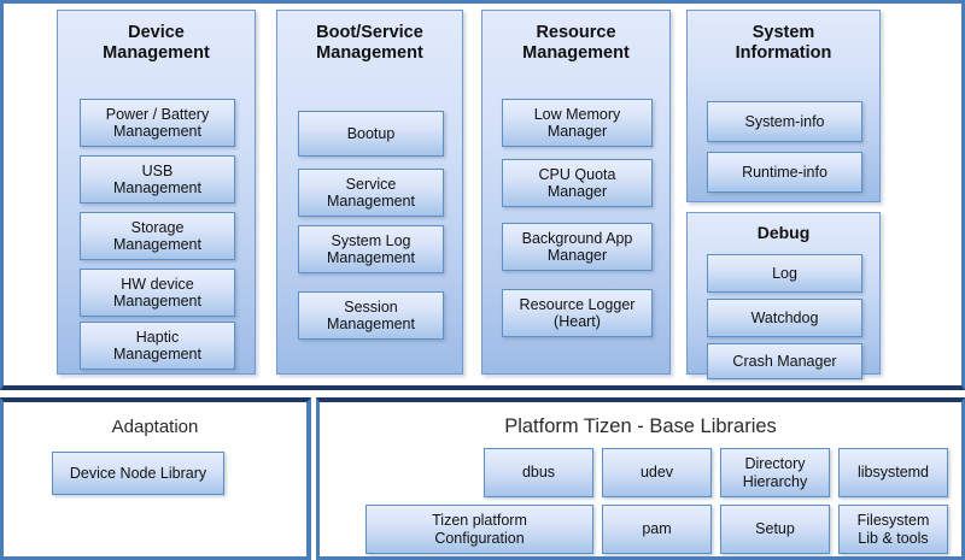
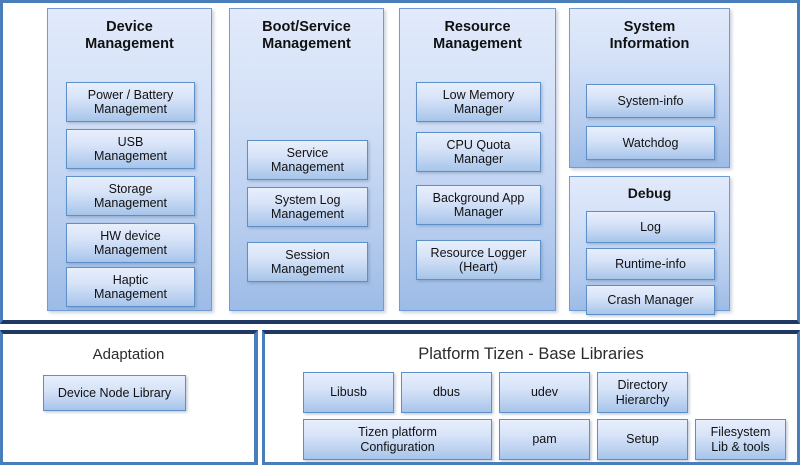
  Device
  Management
  Power / Battery
  Management
  USB
  Management
  Storage
  Management
  HW device
  Management
  Haptic
  Management
  Boot/Service
  Management
- Bootup
  Service
  Management
  System Log
  Management
  Session
  Management
  Resource
  Management
  Low Memory
  Manager
  CPU Quota
  Manager
  Background App
  Manager
  Resource Logger
  (Heart)
  System
  Information
  System-info
- Runtime-info
+ Watchdog
  Debug
  Log
- Watchdog
+ Runtime-info
  Crash Manager
  Adaptation
  Device Node Library
  Platform Tizen - Base Libraries
+ Libusb
  dbus
  udev
  Directory
  Hierarchy
- libsystemd
  Tizen platform
  Configuration
  pam
  Setup
  Filesystem
  Lib & tools
